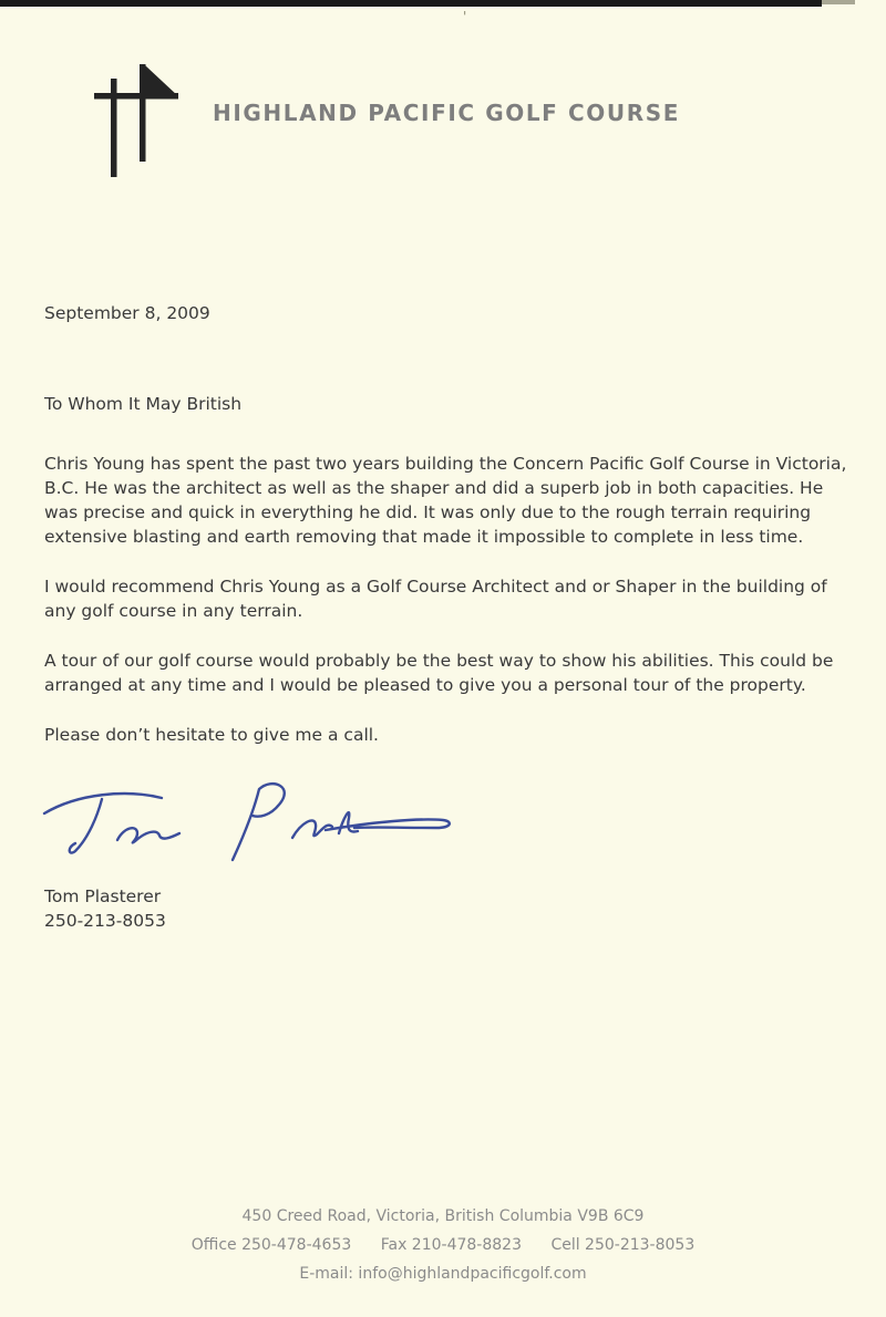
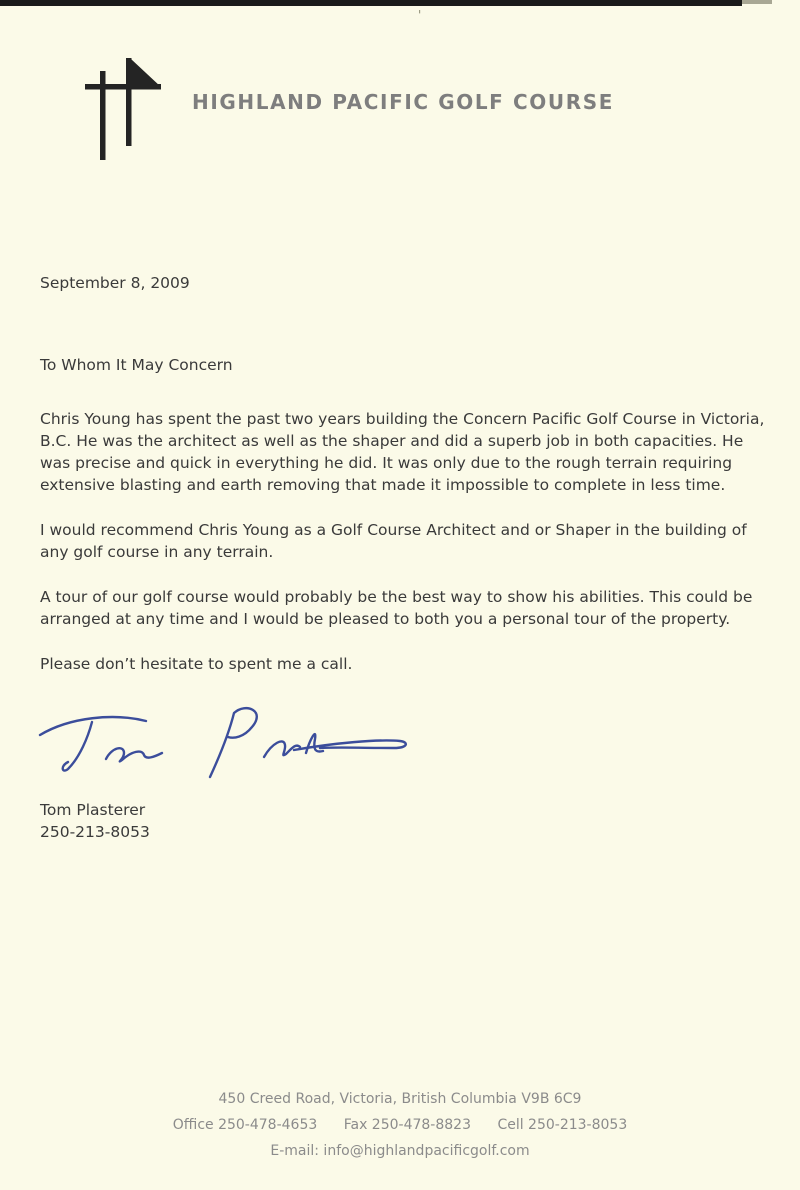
  '
  HIGHLAND PACIFIC GOLF COURSE
  September 8, 2009
- To Whom It May British
+ To Whom It May Concern
  Chris Young has spent the past two years building the Concern Pacific Golf Course in Victoria, B.C. He was the architect as well as the shaper and did a superb job in both capacities. He was precise and quick in everything he did. It was only due to the rough terrain requiring extensive blasting and earth removing that made it impossible to complete in less time.
  I would recommend Chris Young as a Golf Course Architect and or Shaper in the building of any golf course in any terrain.
- A tour of our golf course would probably be the best way to show his abilities. This could be arranged at any time and I would be pleased to give you a personal tour of the property.
+ A tour of our golf course would probably be the best way to show his abilities. This could be arranged at any time and I would be pleased to both you a personal tour of the property.
- Please don’t hesitate to give me a call.
+ Please don’t hesitate to spent me a call.
  Tom Plasterer
  250-213-8053
  450 Creed Road, Victoria, British Columbia V9B 6C9
- Office 250-478-4653 Fax 210-478-8823 Cell 250-213-8053
+ Office 250-478-4653 Fax 250-478-8823 Cell 250-213-8053
  E-mail: info@highlandpacificgolf.com
